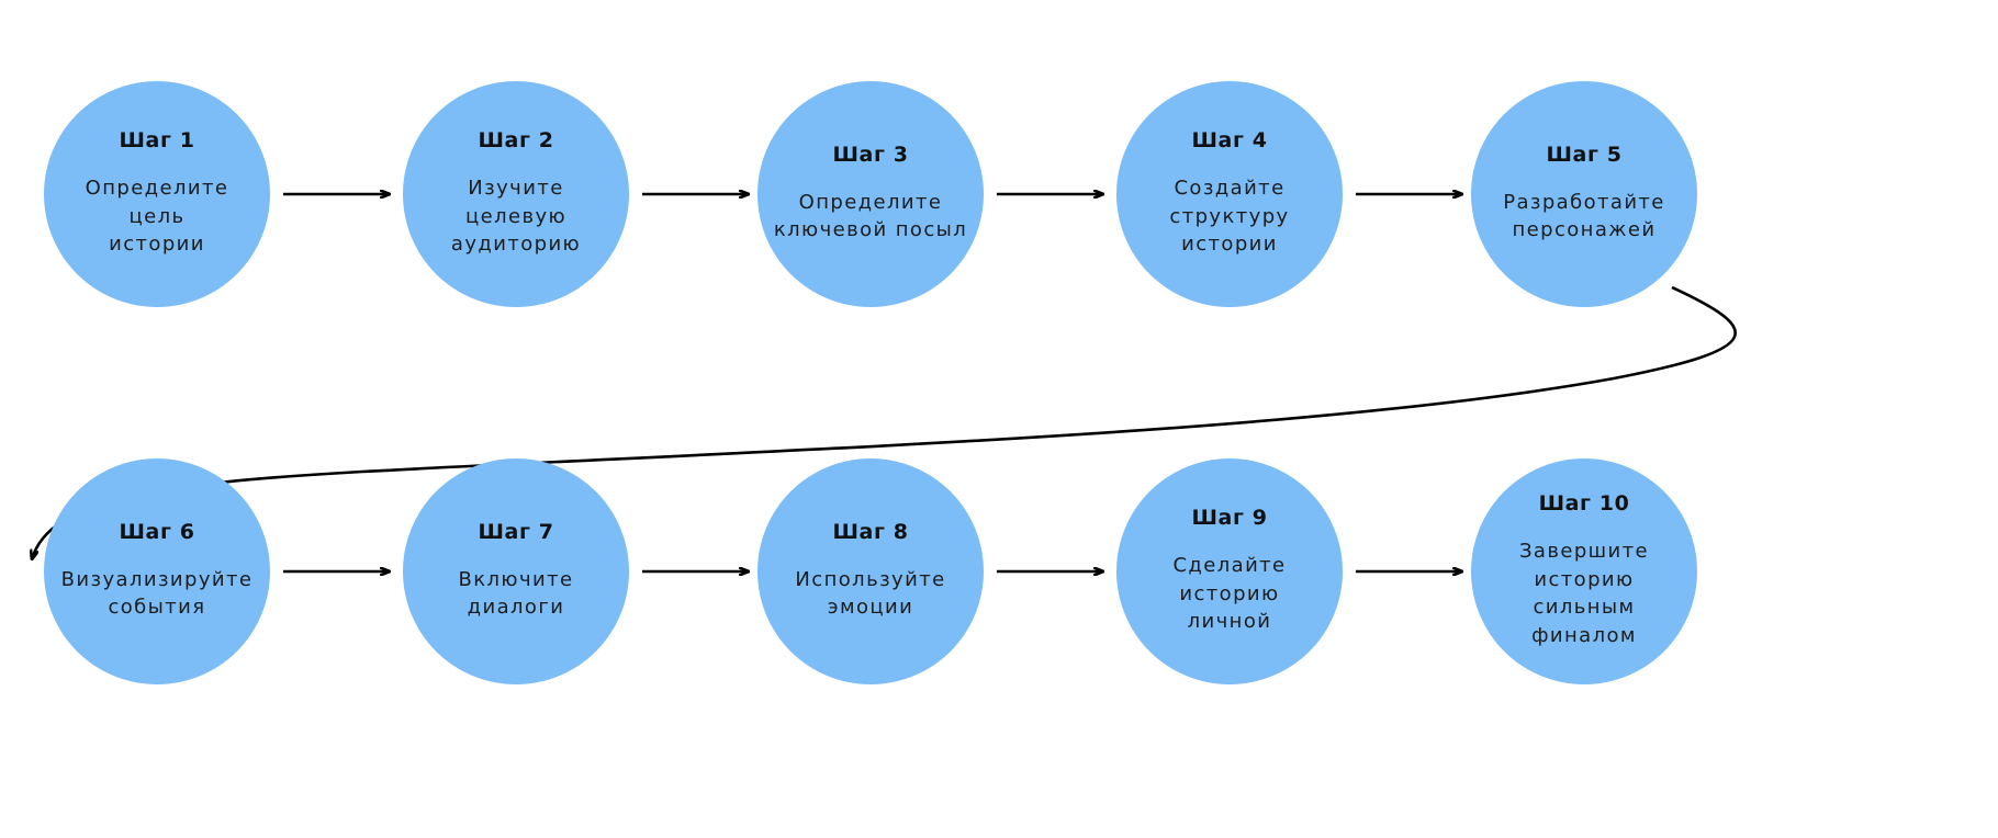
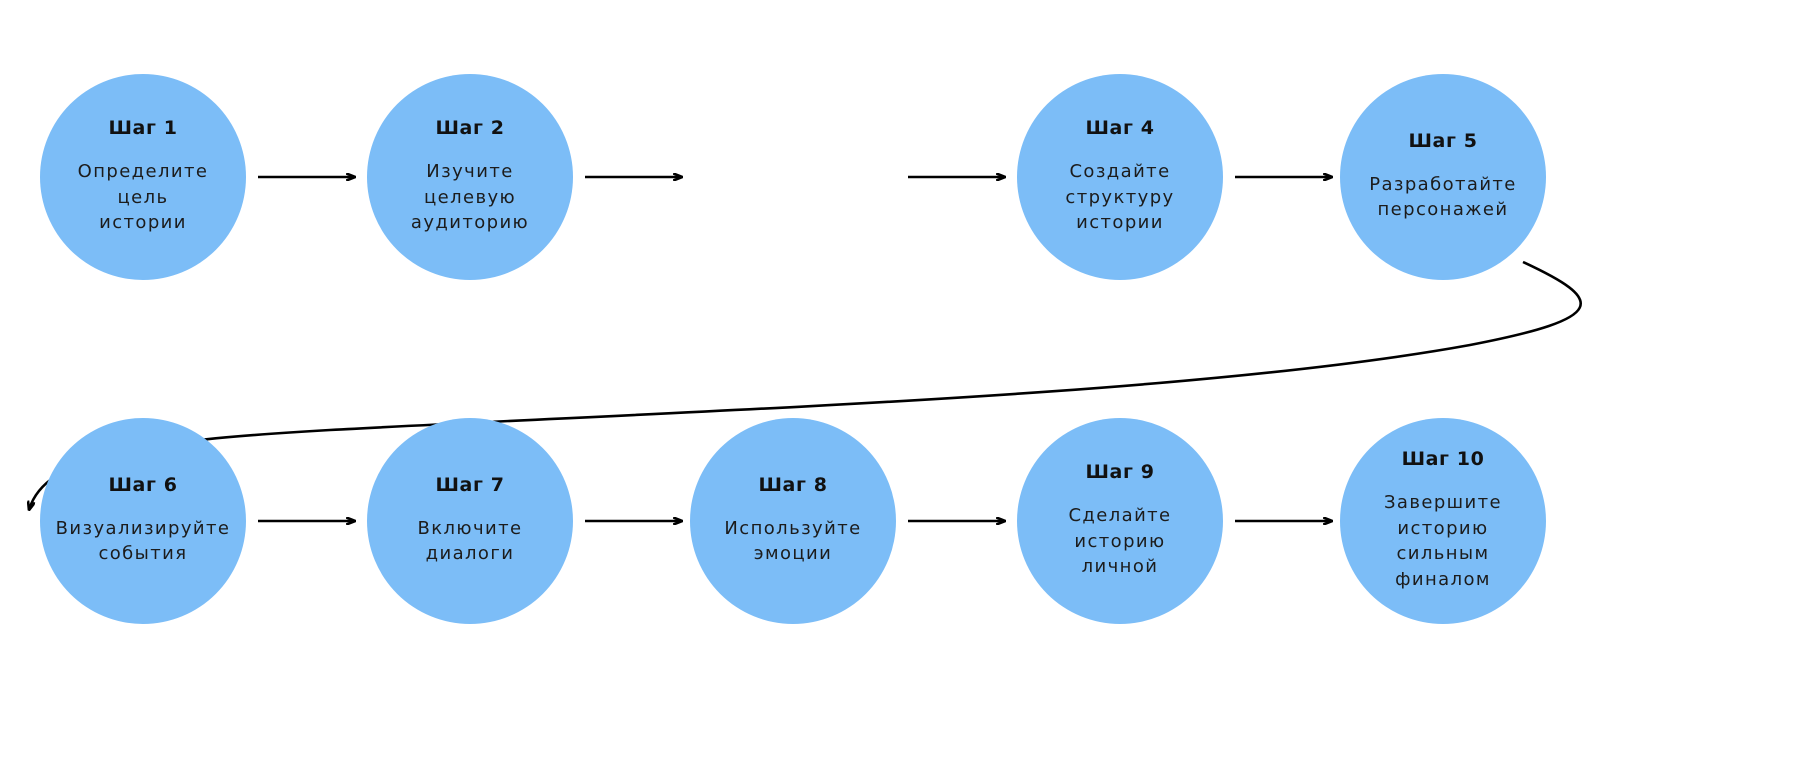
  Шаг 1
  Определите цель
  истории
  Шаг 2
  Изучите целевую
  аудиторию
- Шаг 3
- Определите
- ключевой посыл
  Шаг 4
  Создайте
  структуру
  истории
  Шаг 5
  Разработайте
  персонажей
  Шаг 6
  Визуализируйте
  события
  Шаг 7
  Включите
  диалоги
  Шаг 8
  Используйте
  эмоции
  Шаг 9
  Сделайте историю
  личной
  Шаг 10
  Завершите
  историю сильным
  финалом
